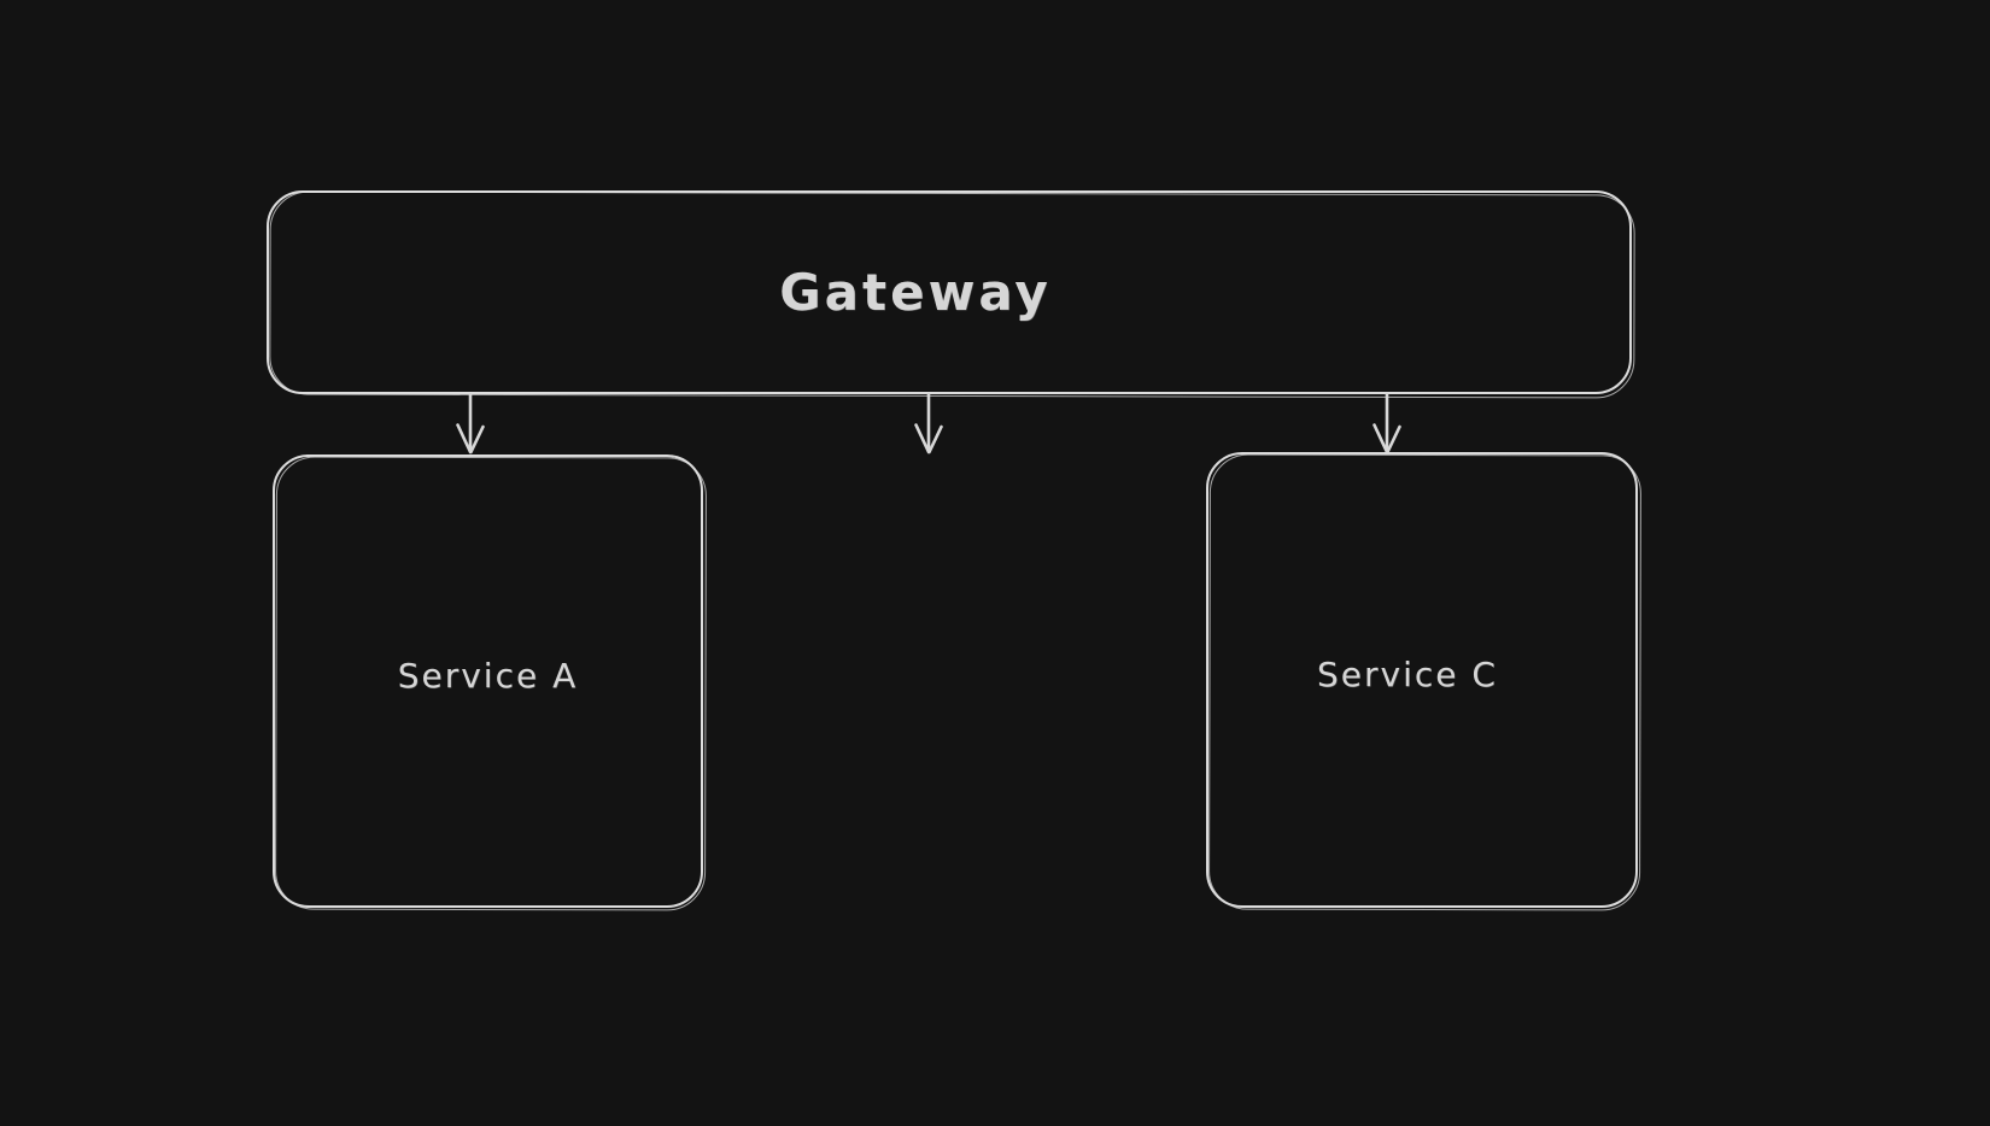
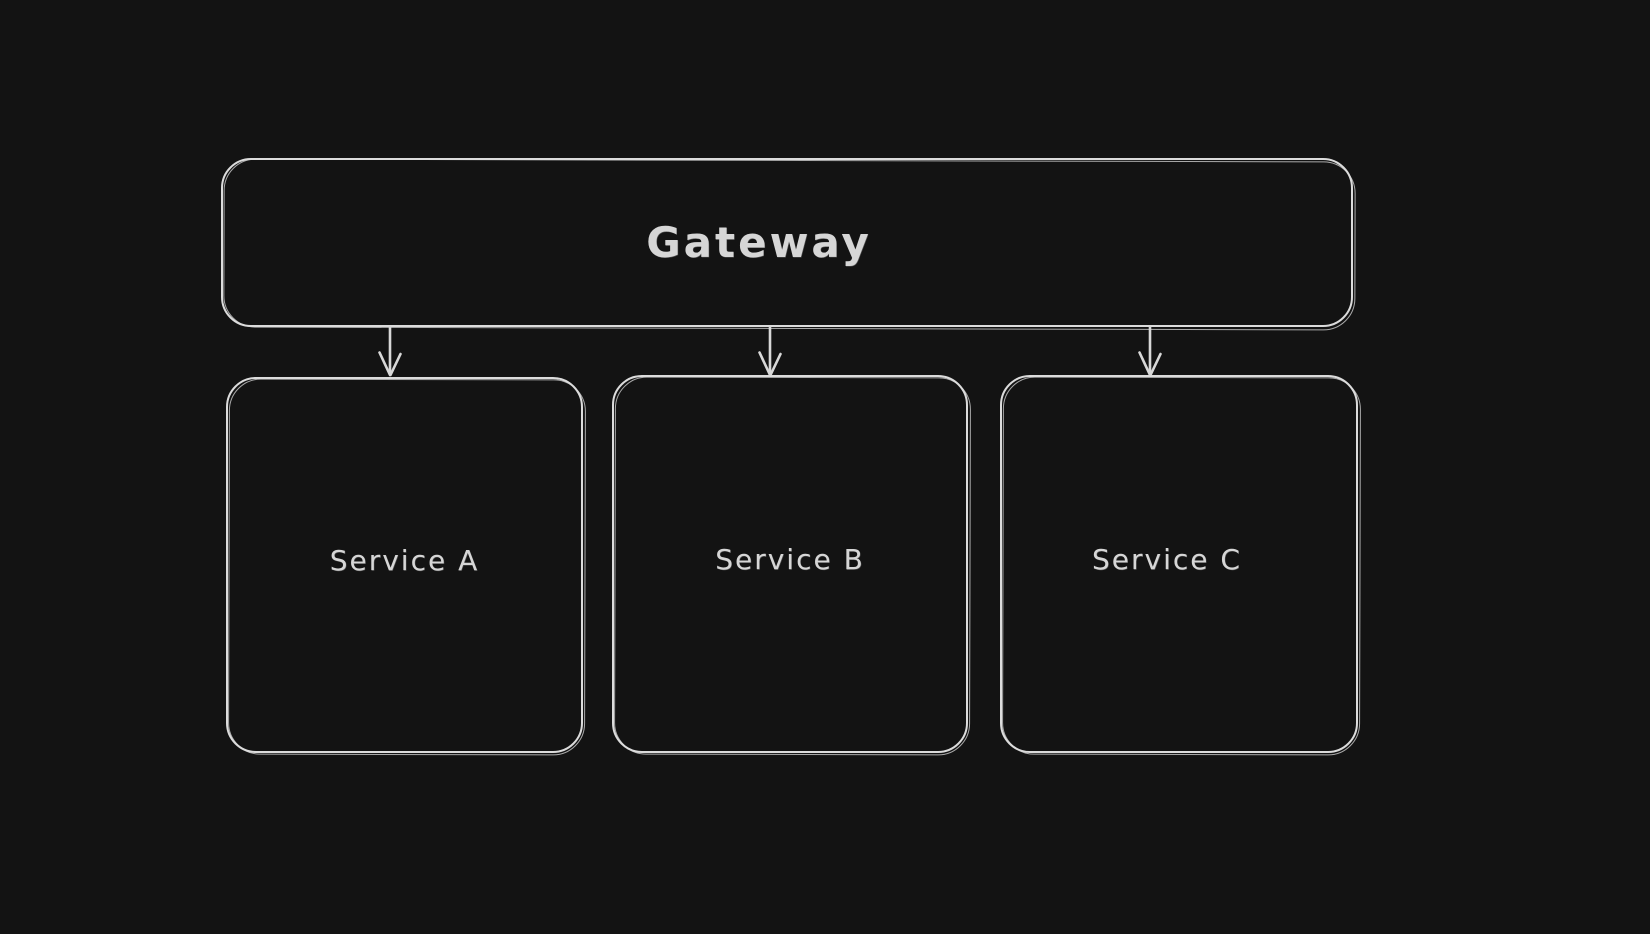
  Gateway
  Service A
+ Service B
  Service C
